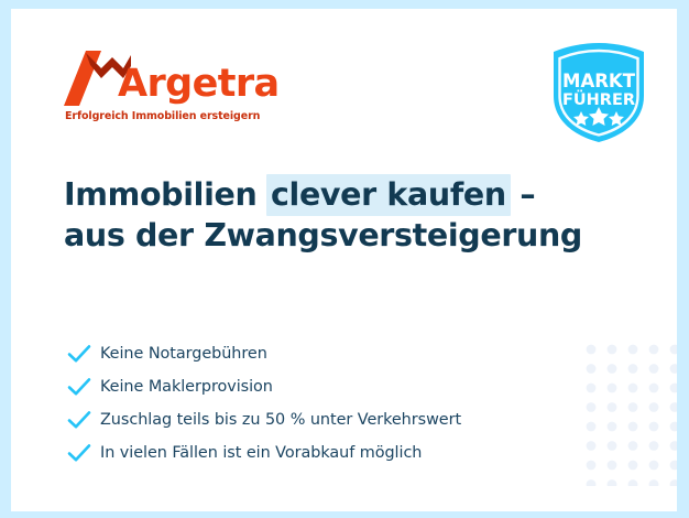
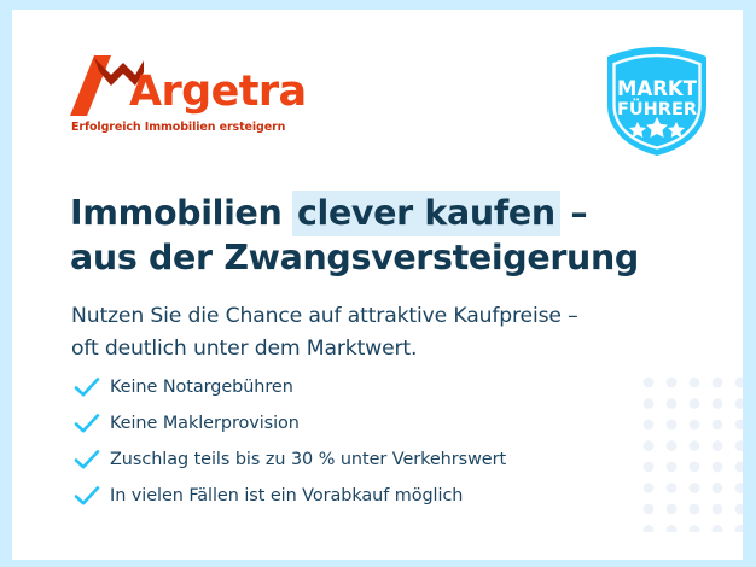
  Argetra
  Erfolgreich Immobilien ersteigern
  MARKT
  FÜHRER
  Immobilien clever kaufen –
  aus der Zwangsversteigerung
+ Nutzen Sie die Chance auf attraktive Kaufpreise –
+ oft deutlich unter dem Marktwert.
  Keine Notargebühren
  Keine Maklerprovision
- Zuschlag teils bis zu 50 % unter Verkehrswert
+ Zuschlag teils bis zu 30 % unter Verkehrswert
  In vielen Fällen ist ein Vorabkauf möglich
